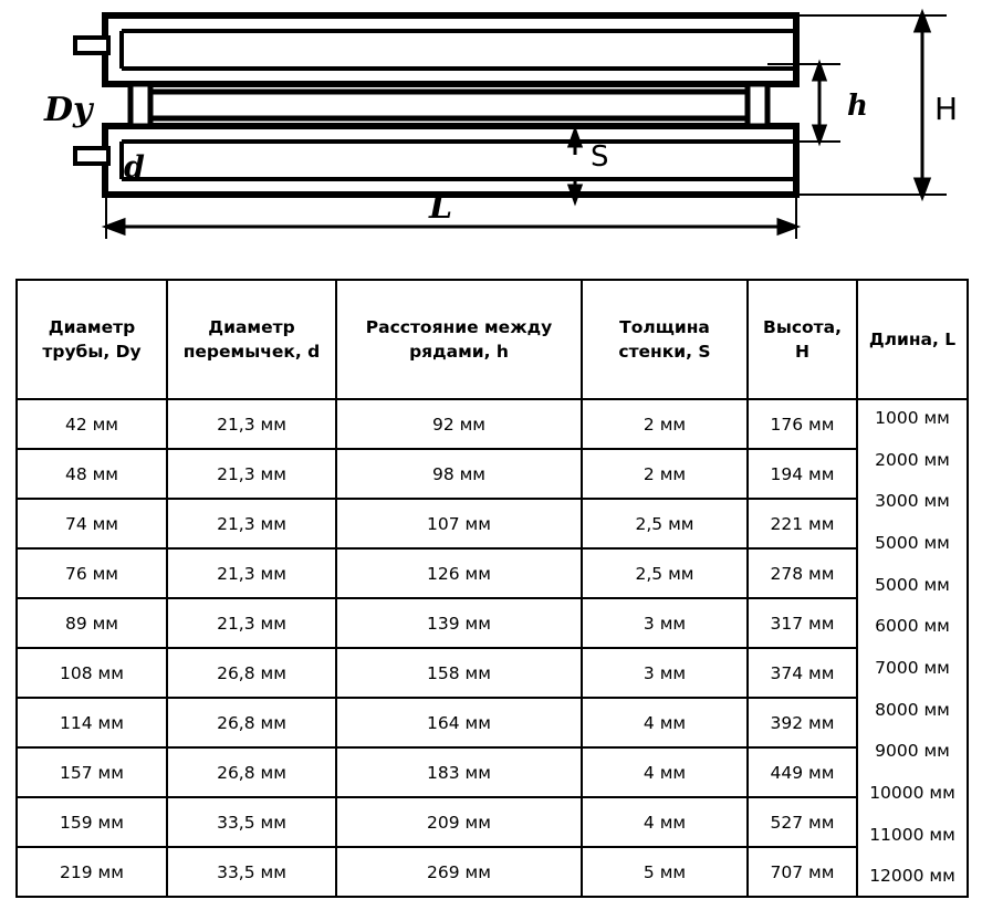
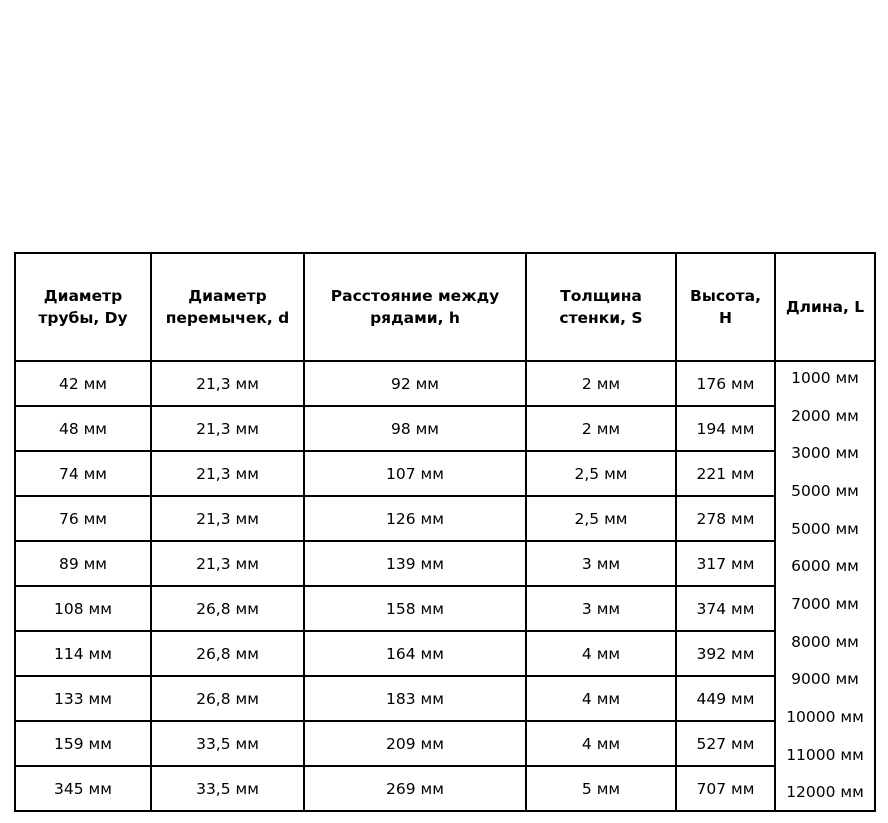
- h
- H
- S
- L
- Dy
- d
  Диаметр трубы, Dy	Диаметр перемычек, d	Расстояние между рядами, h	Толщина стенки, S	Высота, H	Длина, L
  42 мм	21,3 мм	92 мм	2 мм	176 мм	1000 мм 2000 мм 3000 мм 5000 мм 5000 мм 6000 мм 7000 мм 8000 мм 9000 мм 10000 мм 11000 мм 12000 мм
  48 мм	21,3 мм	98 мм	2 мм	194 мм
  74 мм	21,3 мм	107 мм	2,5 мм	221 мм
  76 мм	21,3 мм	126 мм	2,5 мм	278 мм
  89 мм	21,3 мм	139 мм	3 мм	317 мм
  108 мм	26,8 мм	158 мм	3 мм	374 мм
  114 мм	26,8 мм	164 мм	4 мм	392 мм
- 157 мм	26,8 мм	183 мм	4 мм	449 мм
+ 133 мм	26,8 мм	183 мм	4 мм	449 мм
  159 мм	33,5 мм	209 мм	4 мм	527 мм
- 219 мм	33,5 мм	269 мм	5 мм	707 мм
+ 345 мм	33,5 мм	269 мм	5 мм	707 мм
